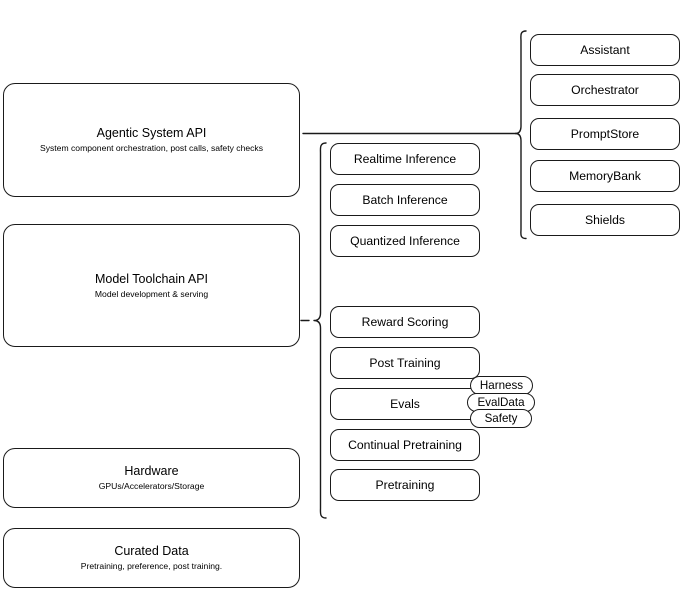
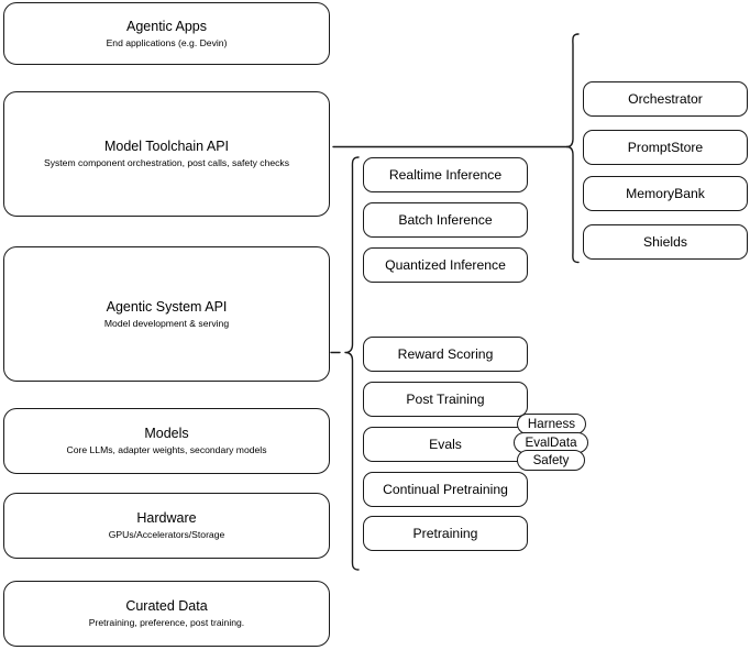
+ Agentic Apps
+ End applications (e.g. Devin)
- Agentic System API
+ Model Toolchain API
  System component orchestration, post calls, safety checks
- Model Toolchain API
+ Agentic System API
  Model development & serving
+ Models
+ Core LLMs, adapter weights, secondary models
  Hardware
  GPUs/Accelerators/Storage
  Curated Data
  Pretraining, preference, post training.
  Realtime Inference
  Batch Inference
  Quantized Inference
  Reward Scoring
  Post Training
  Evals
  Continual Pretraining
  Pretraining
  Harness
  EvalData
  Safety
- Assistant
  Orchestrator
  PromptStore
  MemoryBank
  Shields
